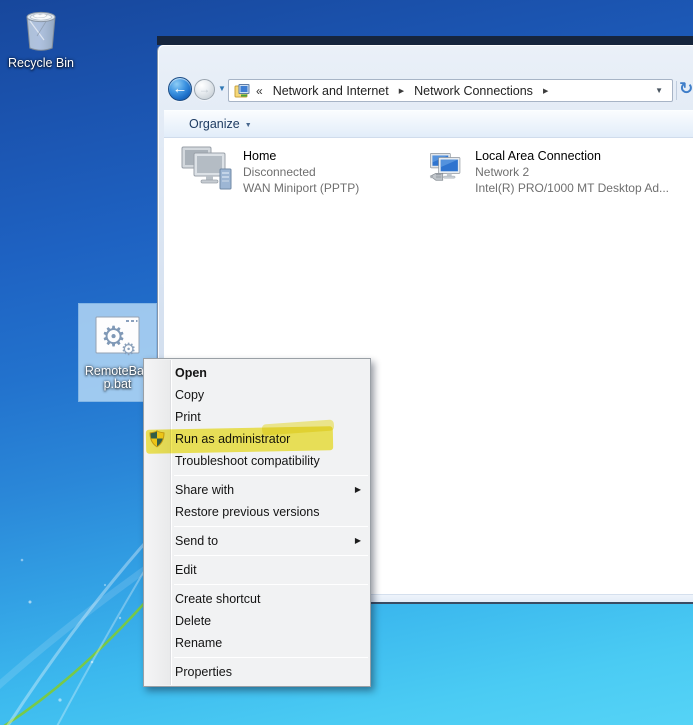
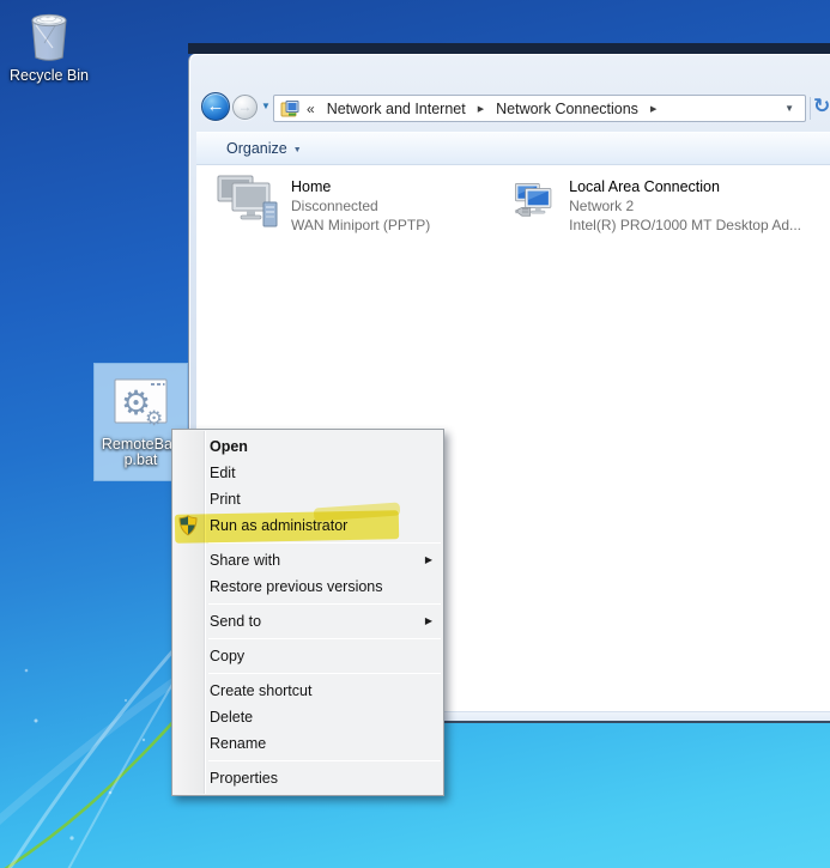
  Recycle Bin
  ←
  →
  ▼
  «
  Network and Internet
  Network Connections
  ▼
  ↻
  Organize
  Home
  Disconnected
  WAN Miniport (PPTP)
  Local Area Connection
  Network 2
  Intel(R) PRO/1000 MT Desktop Ad...
  ⚙
  ⚙
  RemoteBa
  p.bat
  Open
- Copy
+ Edit
  Print
  Run as administrator
- Troubleshoot compatibility
  Share with
  ▶
  Restore previous versions
  Send to
  ▶
- Edit
+ Copy
  Create shortcut
  Delete
  Rename
  Properties
